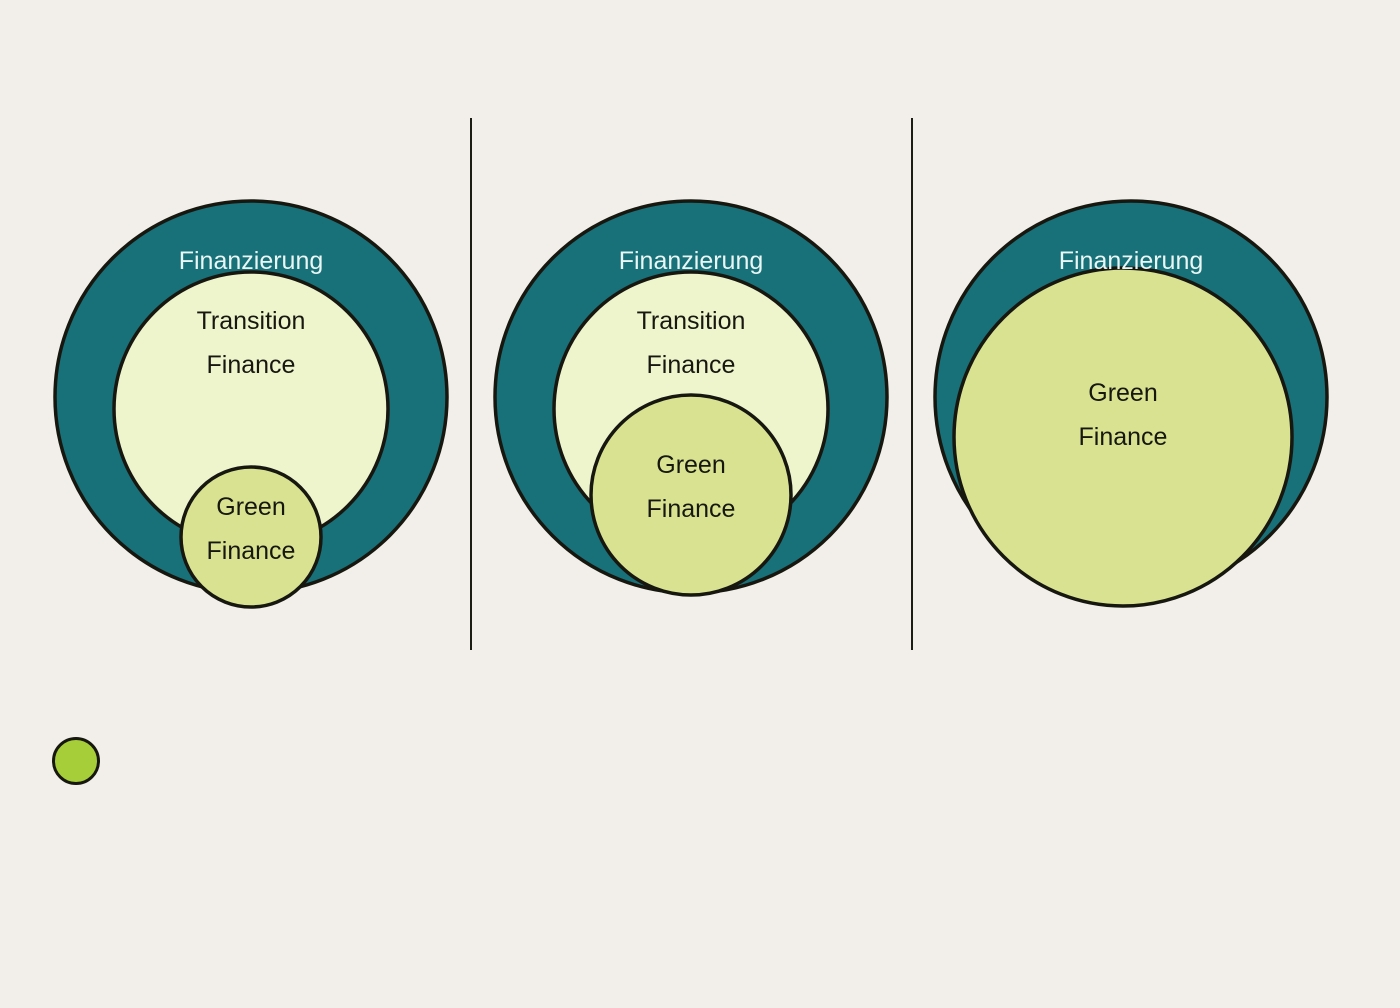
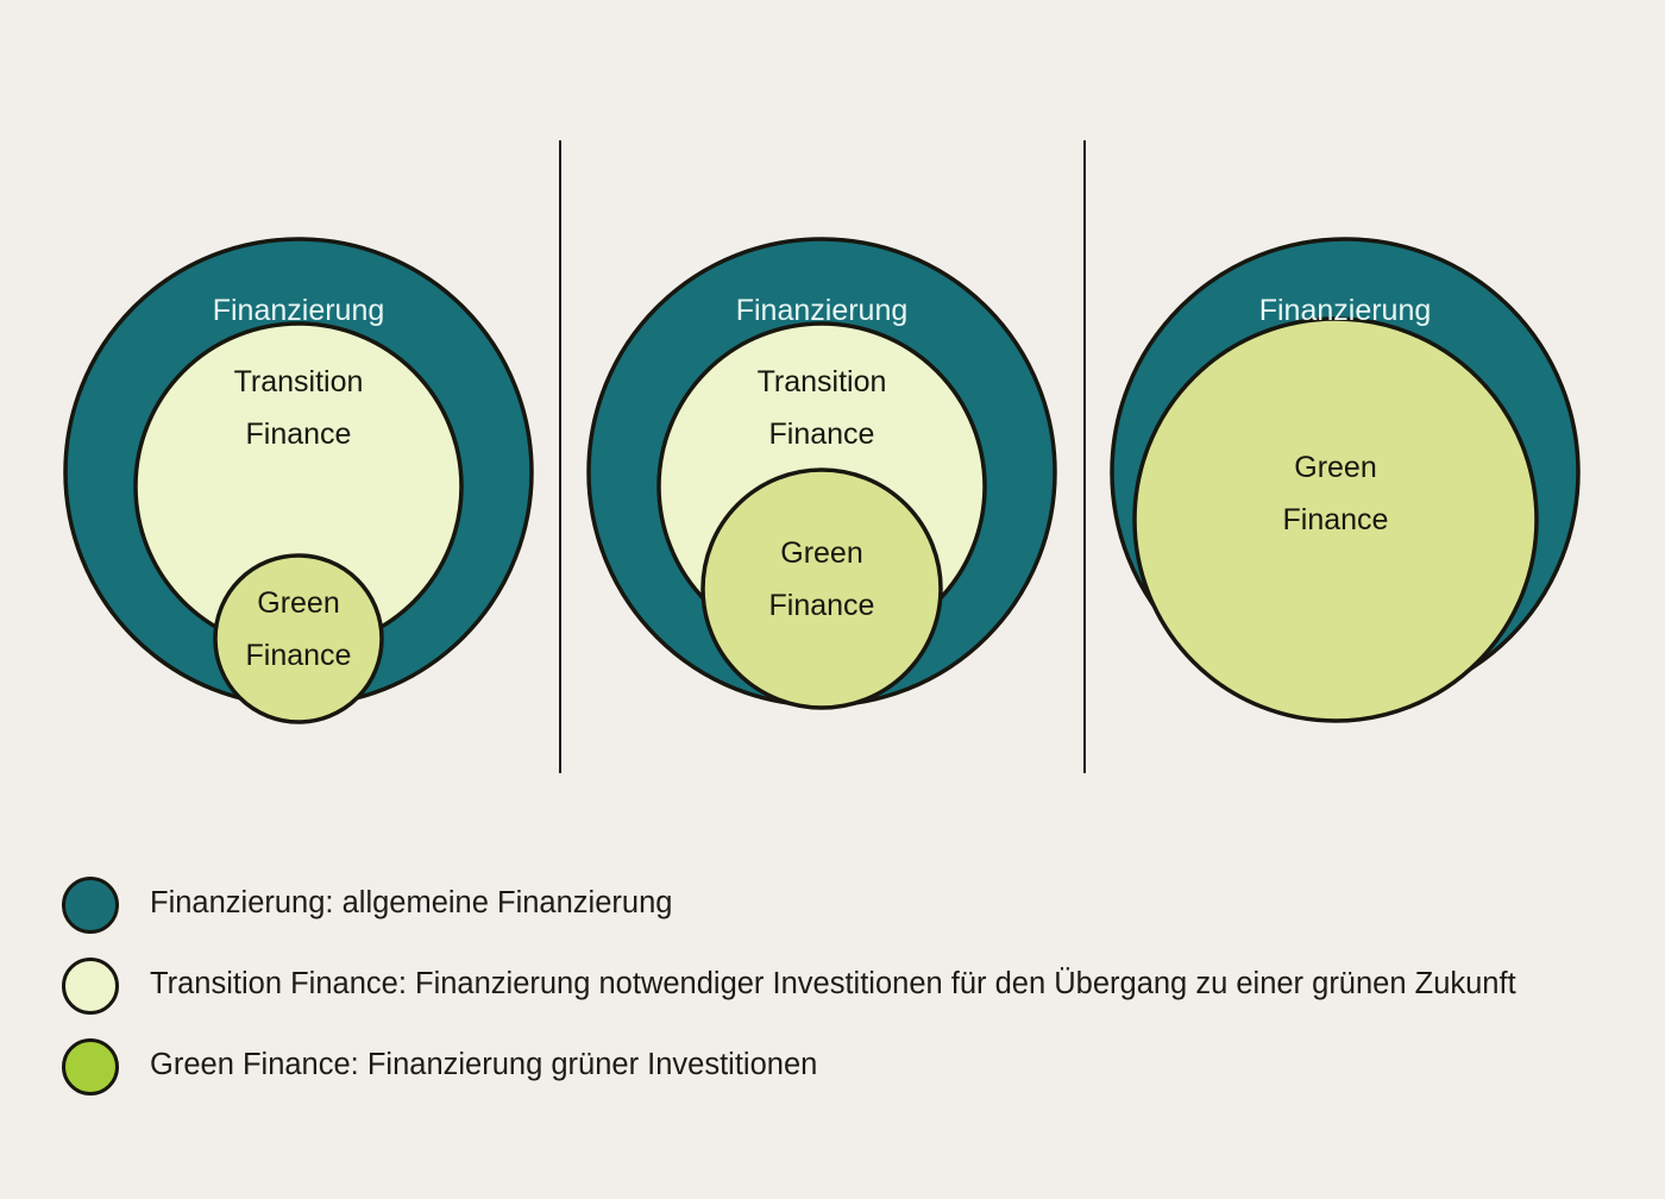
  Finanzierung
  Transition
  Finance
  Green
  Finance
  Finanzierung
  Transition
  Finance
  Green
  Finance
  Finanzierung
  Green
  Finance
+ Finanzierung: allgemeine Finanzierung
+ Transition Finance: Finanzierung notwendiger Investitionen für den Übergang zu einer grünen Zukunft
+ Green Finance: Finanzierung grüner Investitionen
